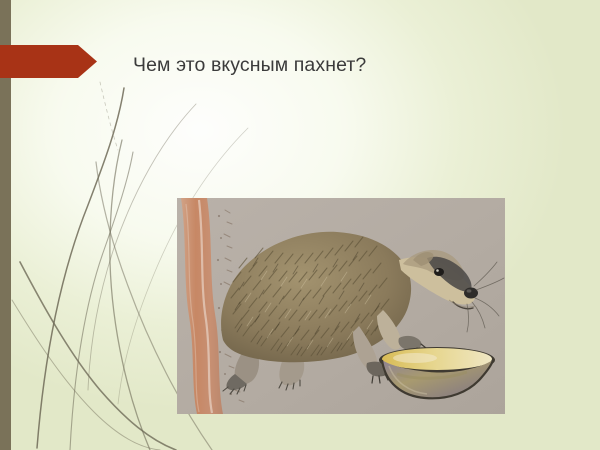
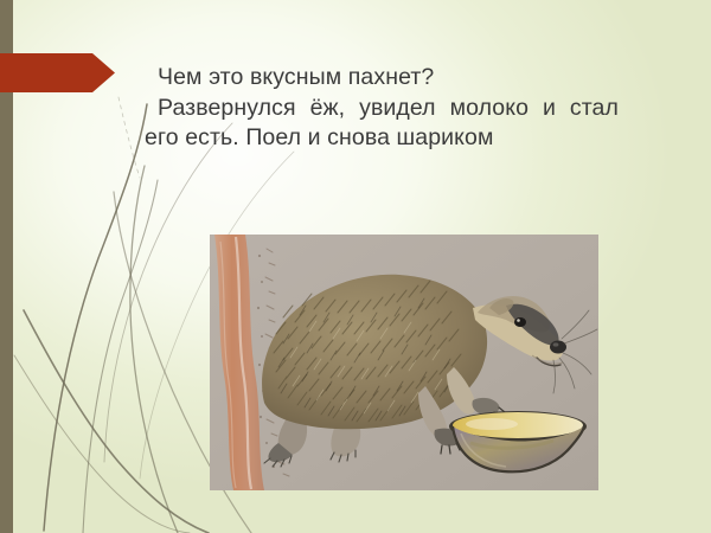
  Чем это вкусным пахнет?
+ Развернулся ёж, увидел молоко и стал его есть. Поел и снова шариком
